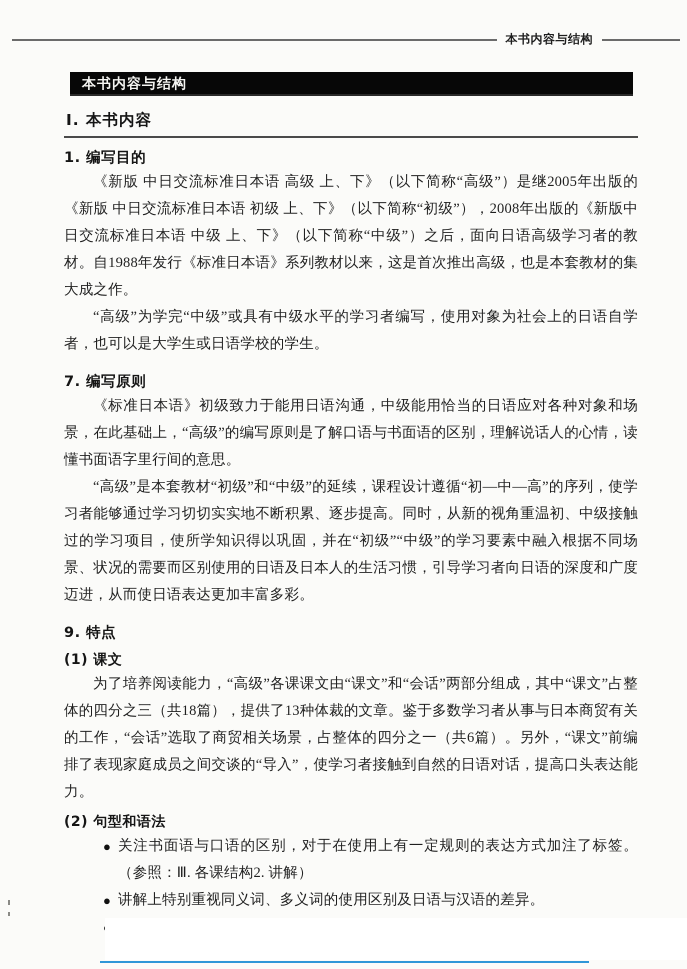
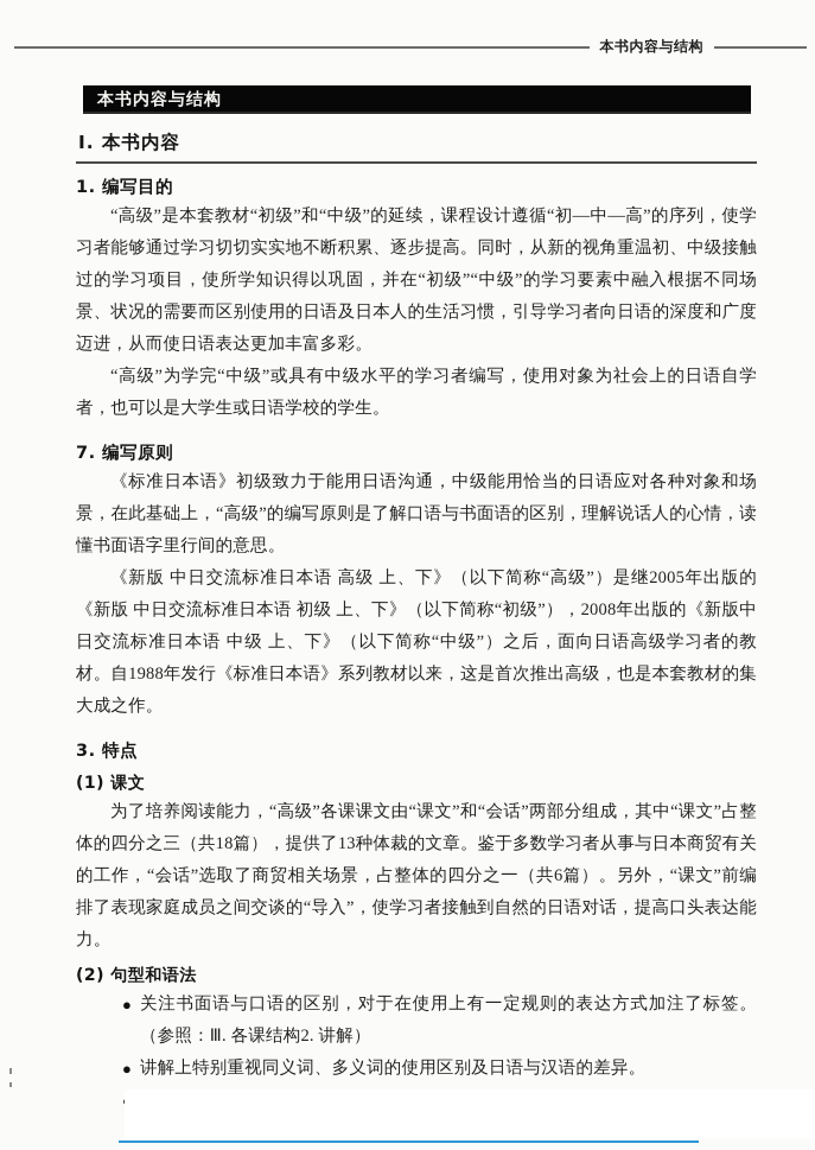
  本书内容与结构
  本书内容与结构
  Ⅰ. 本书内容
  1. 编写目的
- 《新版 中日交流标准日本语 高级 上、下》（以下简称“高级”）是继2005年出版的《新版 中日交流标准日本语 初级 上、下》（以下简称“初级”），2008年出版的《新版中日交流标准日本语 中级 上、下》（以下简称“中级”）之后，面向日语高级学习者的教材。自1988年发行《标准日本语》系列教材以来，这是首次推出高级，也是本套教材的集大成之作。
+ “高级”是本套教材“初级”和“中级”的延续，课程设计遵循“初—中—高”的序列，使学习者能够通过学习切切实实地不断积累、逐步提高。同时，从新的视角重温初、中级接触过的学习项目，使所学知识得以巩固，并在“初级”“中级”的学习要素中融入根据不同场景、状况的需要而区别使用的日语及日本人的生活习惯，引导学习者向日语的深度和广度迈进，从而使日语表达更加丰富多彩。
  “高级”为学完“中级”或具有中级水平的学习者编写，使用对象为社会上的日语自学者，也可以是大学生或日语学校的学生。
  7. 编写原则
  《标准日本语》初级致力于能用日语沟通，中级能用恰当的日语应对各种对象和场景，在此基础上，“高级”的编写原则是了解口语与书面语的区别，理解说话人的心情，读懂书面语字里行间的意思。
- “高级”是本套教材“初级”和“中级”的延续，课程设计遵循“初—中—高”的序列，使学习者能够通过学习切切实实地不断积累、逐步提高。同时，从新的视角重温初、中级接触过的学习项目，使所学知识得以巩固，并在“初级”“中级”的学习要素中融入根据不同场景、状况的需要而区别使用的日语及日本人的生活习惯，引导学习者向日语的深度和广度迈进，从而使日语表达更加丰富多彩。
+ 《新版 中日交流标准日本语 高级 上、下》（以下简称“高级”）是继2005年出版的《新版 中日交流标准日本语 初级 上、下》（以下简称“初级”），2008年出版的《新版中日交流标准日本语 中级 上、下》（以下简称“中级”）之后，面向日语高级学习者的教材。自1988年发行《标准日本语》系列教材以来，这是首次推出高级，也是本套教材的集大成之作。
- 9. 特点
+ 3. 特点
  (1) 课文
  为了培养阅读能力，“高级”各课课文由“课文”和“会话”两部分组成，其中“课文”占整体的四分之三（共18篇），提供了13种体裁的文章。鉴于多数学习者从事与日本商贸有关的工作，“会话”选取了商贸相关场景，占整体的四分之一（共6篇）。另外，“课文”前编排了表现家庭成员之间交谈的“导入”，使学习者接触到自然的日语对话，提高口头表达能力。
  (2) 句型和语法
  ●
  关注书面语与口语的区别，对于在使用上有一定规则的表达方式加注了标签。（参照：Ⅲ. 各课结构2. 讲解）
  ●
  讲解上特别重视同义词、多义词的使用区别及日语与汉语的差异。
